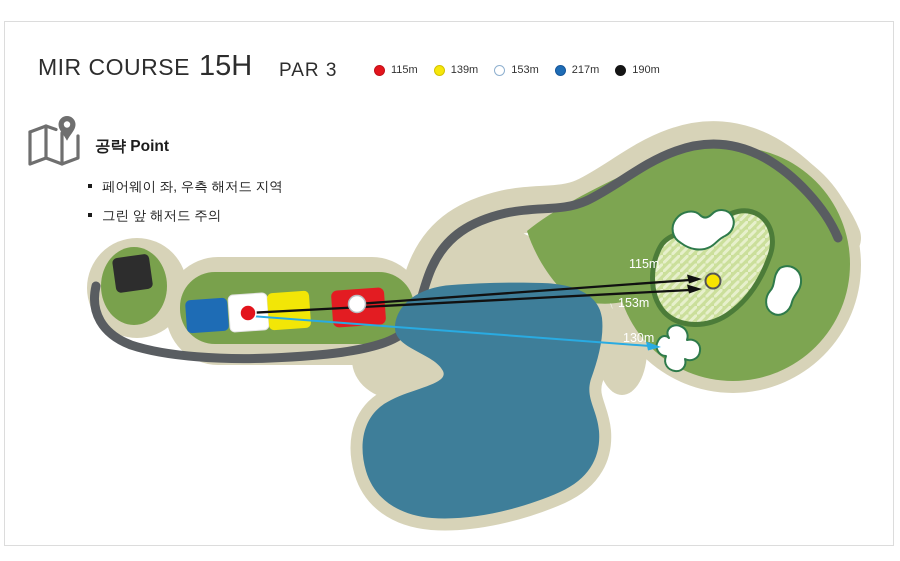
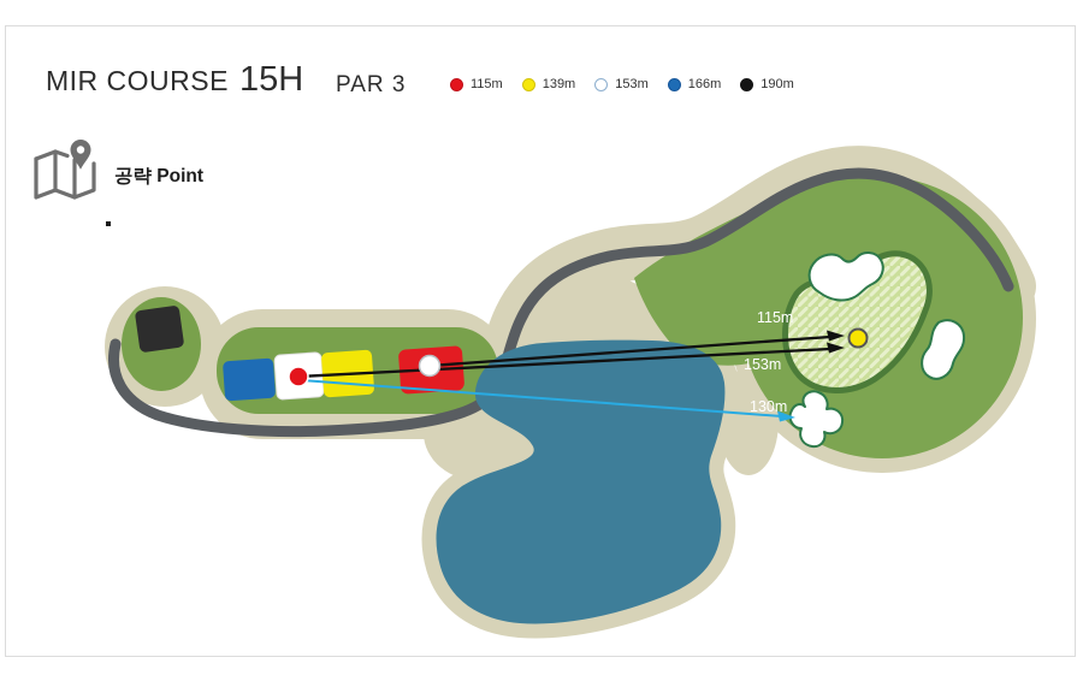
  MIR COURSE 15H
  PAR 3
  115m
  139m
  153m
- 217m
+ 166m
  190m
  공략 Point
- 페어웨이 좌, 우측 해저드 지역
- 그린 앞 해저드 주의
  115m
  153m
  130m
